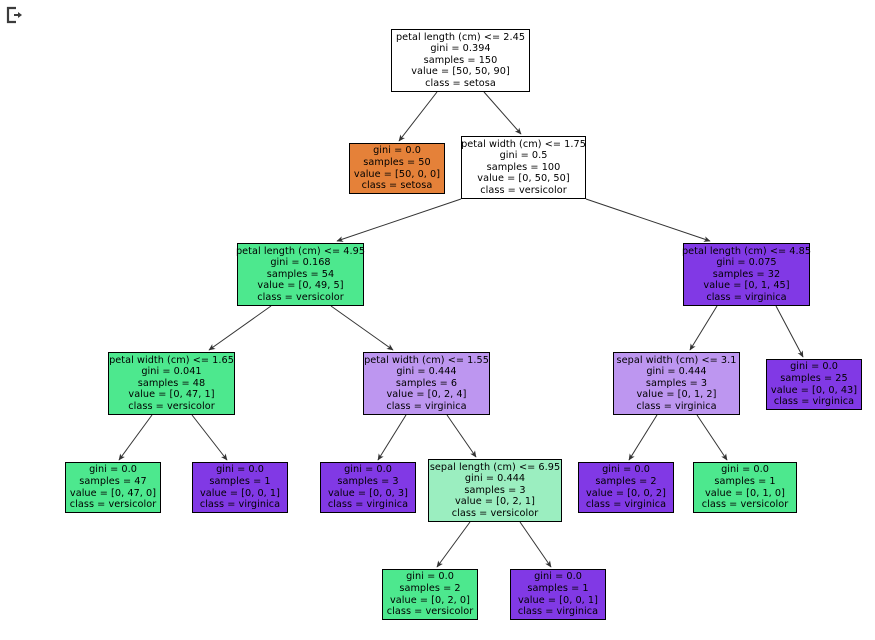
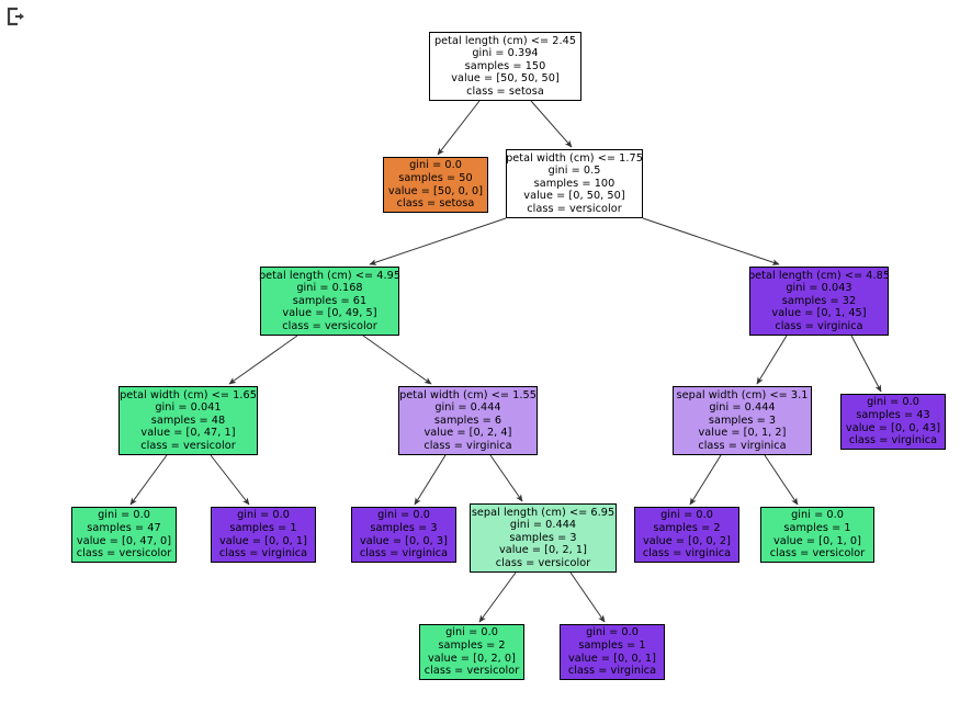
  petal length (cm) <= 2.45
  gini = 0.394
  samples = 150
- value = [50, 50, 90]
+ value = [50, 50, 50]
  class = setosa
  gini = 0.0
  samples = 50
  value = [50, 0, 0]
  class = setosa
  petal width (cm) <= 1.75
  gini = 0.5
  samples = 100
  value = [0, 50, 50]
  class = versicolor
  petal length (cm) <= 4.95
  gini = 0.168
- samples = 54
+ samples = 61
  value = [0, 49, 5]
  class = versicolor
  petal length (cm) <= 4.85
- gini = 0.075
+ gini = 0.043
  samples = 32
  value = [0, 1, 45]
  class = virginica
  petal width (cm) <= 1.65
  gini = 0.041
  samples = 48
  value = [0, 47, 1]
  class = versicolor
  petal width (cm) <= 1.55
  gini = 0.444
  samples = 6
  value = [0, 2, 4]
  class = virginica
  sepal width (cm) <= 3.1
  gini = 0.444
  samples = 3
  value = [0, 1, 2]
  class = virginica
  gini = 0.0
- samples = 25
+ samples = 43
  value = [0, 0, 43]
  class = virginica
  gini = 0.0
  samples = 47
  value = [0, 47, 0]
  class = versicolor
  gini = 0.0
  samples = 1
  value = [0, 0, 1]
  class = virginica
  gini = 0.0
  samples = 3
  value = [0, 0, 3]
  class = virginica
  sepal length (cm) <= 6.95
  gini = 0.444
  samples = 3
  value = [0, 2, 1]
  class = versicolor
  gini = 0.0
  samples = 2
  value = [0, 0, 2]
  class = virginica
  gini = 0.0
  samples = 1
  value = [0, 1, 0]
  class = versicolor
  gini = 0.0
  samples = 2
  value = [0, 2, 0]
  class = versicolor
  gini = 0.0
  samples = 1
  value = [0, 0, 1]
  class = virginica
